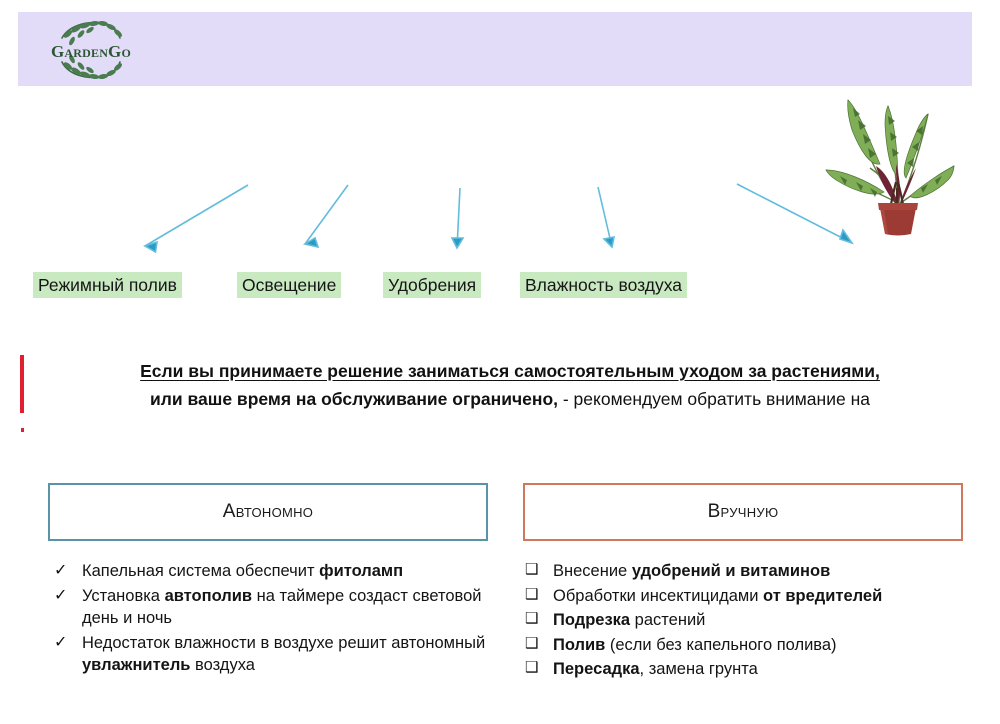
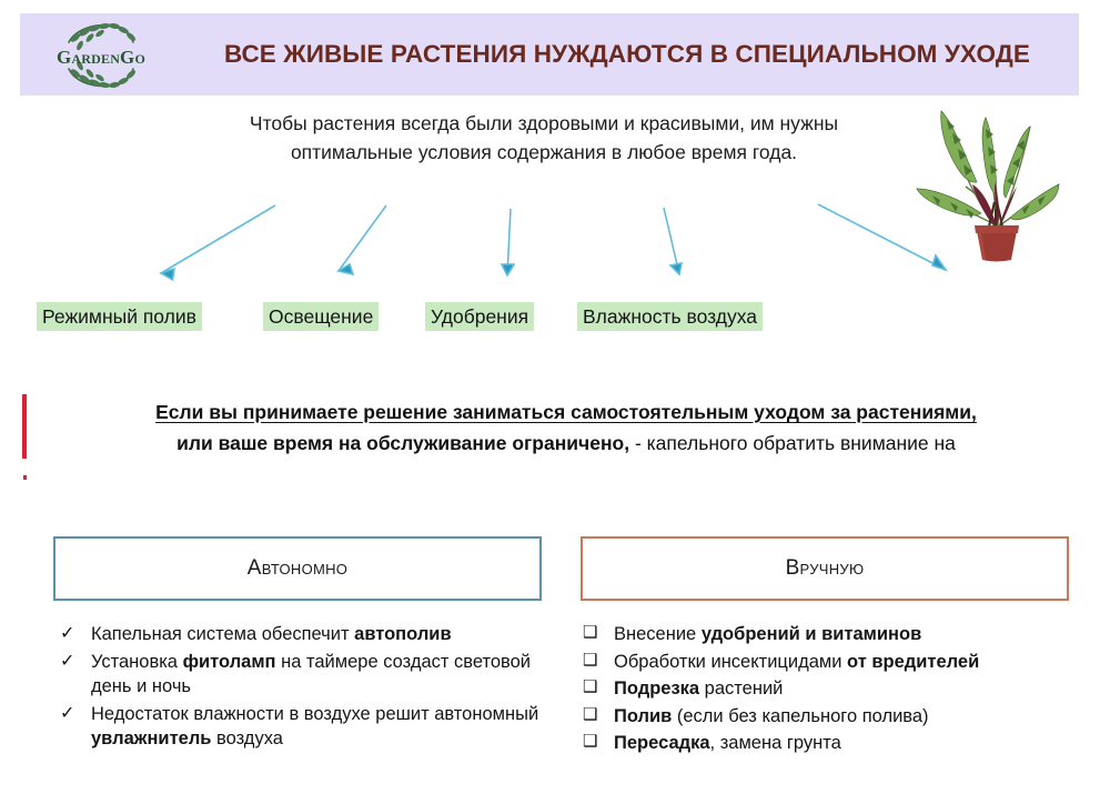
  GardenGo
+ ВСЕ ЖИВЫЕ РАСТЕНИЯ НУЖДАЮТСЯ В СПЕЦИАЛЬНОМ УХОДЕ
+ Чтобы растения всегда были здоровыми и красивыми, им нужны
+ оптимальные условия содержания в любое время года.
  Режимный полив
  Освещение
  Удобрения
  Влажность воздуха
  Если вы принимаете решение заниматься самостоятельным уходом за растениями,
- или ваше время на обслуживание ограничено, - рекомендуем обратить внимание на
+ или ваше время на обслуживание ограничено, - капельного обратить внимание на
  Автономно
  Вручную
  ✓
- Капельная система обеспечит фитоламп
+ Капельная система обеспечит автополив
  ✓
- Установка автополив на таймере создаст световой день и ночь
+ Установка фитоламп на таймере создаст световой день и ночь
  ✓
  Недостаток влажности в воздухе решит автономный увлажнитель воздуха
  ❑
  Внесение удобрений и витаминов
  ❑
  Обработки инсектицидами от вредителей
  ❑
  Подрезка растений
  ❑
  Полив (если без капельного полива)
  ❑
  Пересадка, замена грунта
